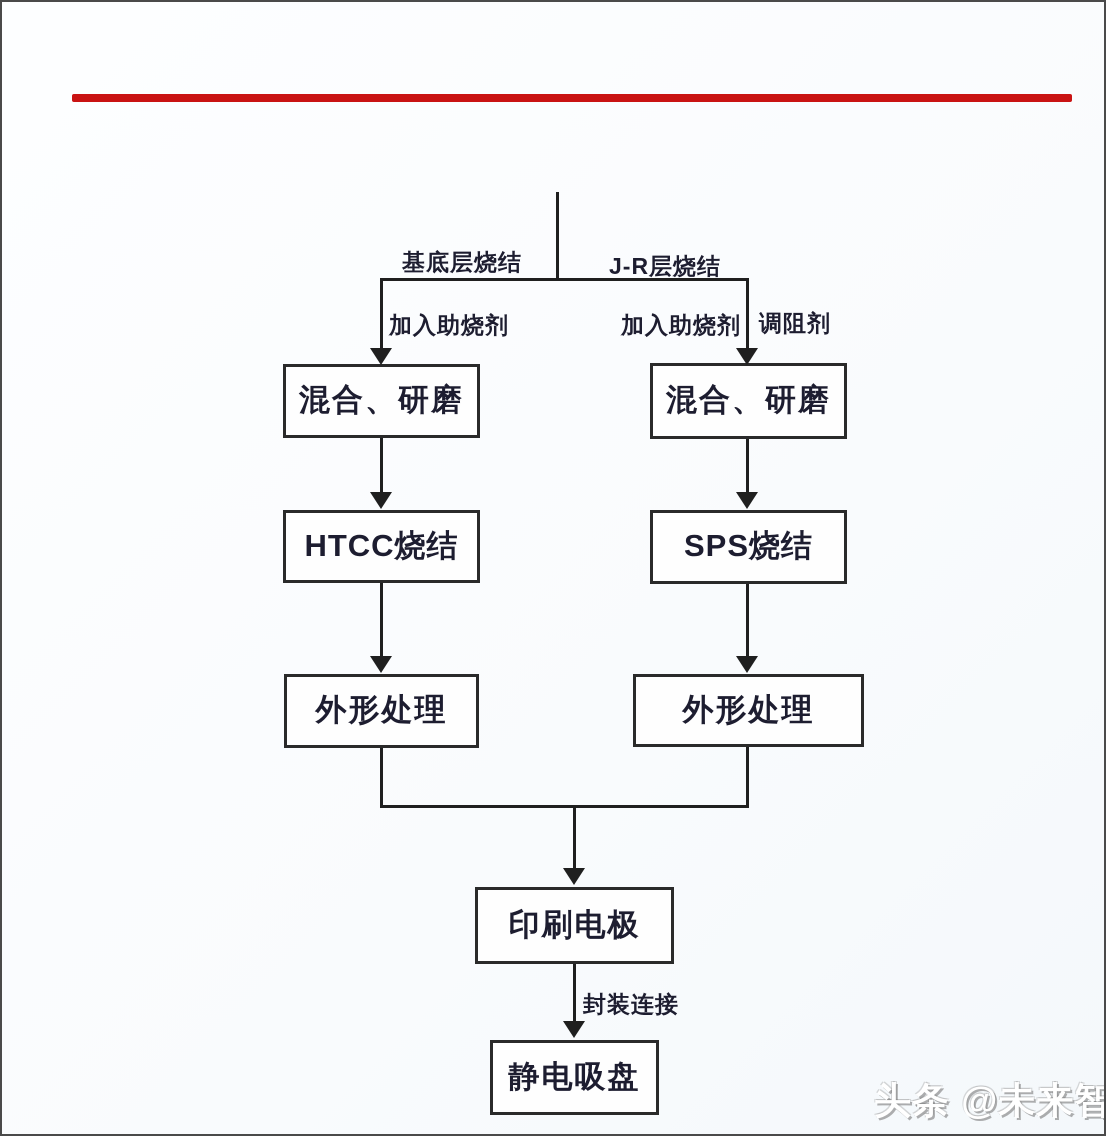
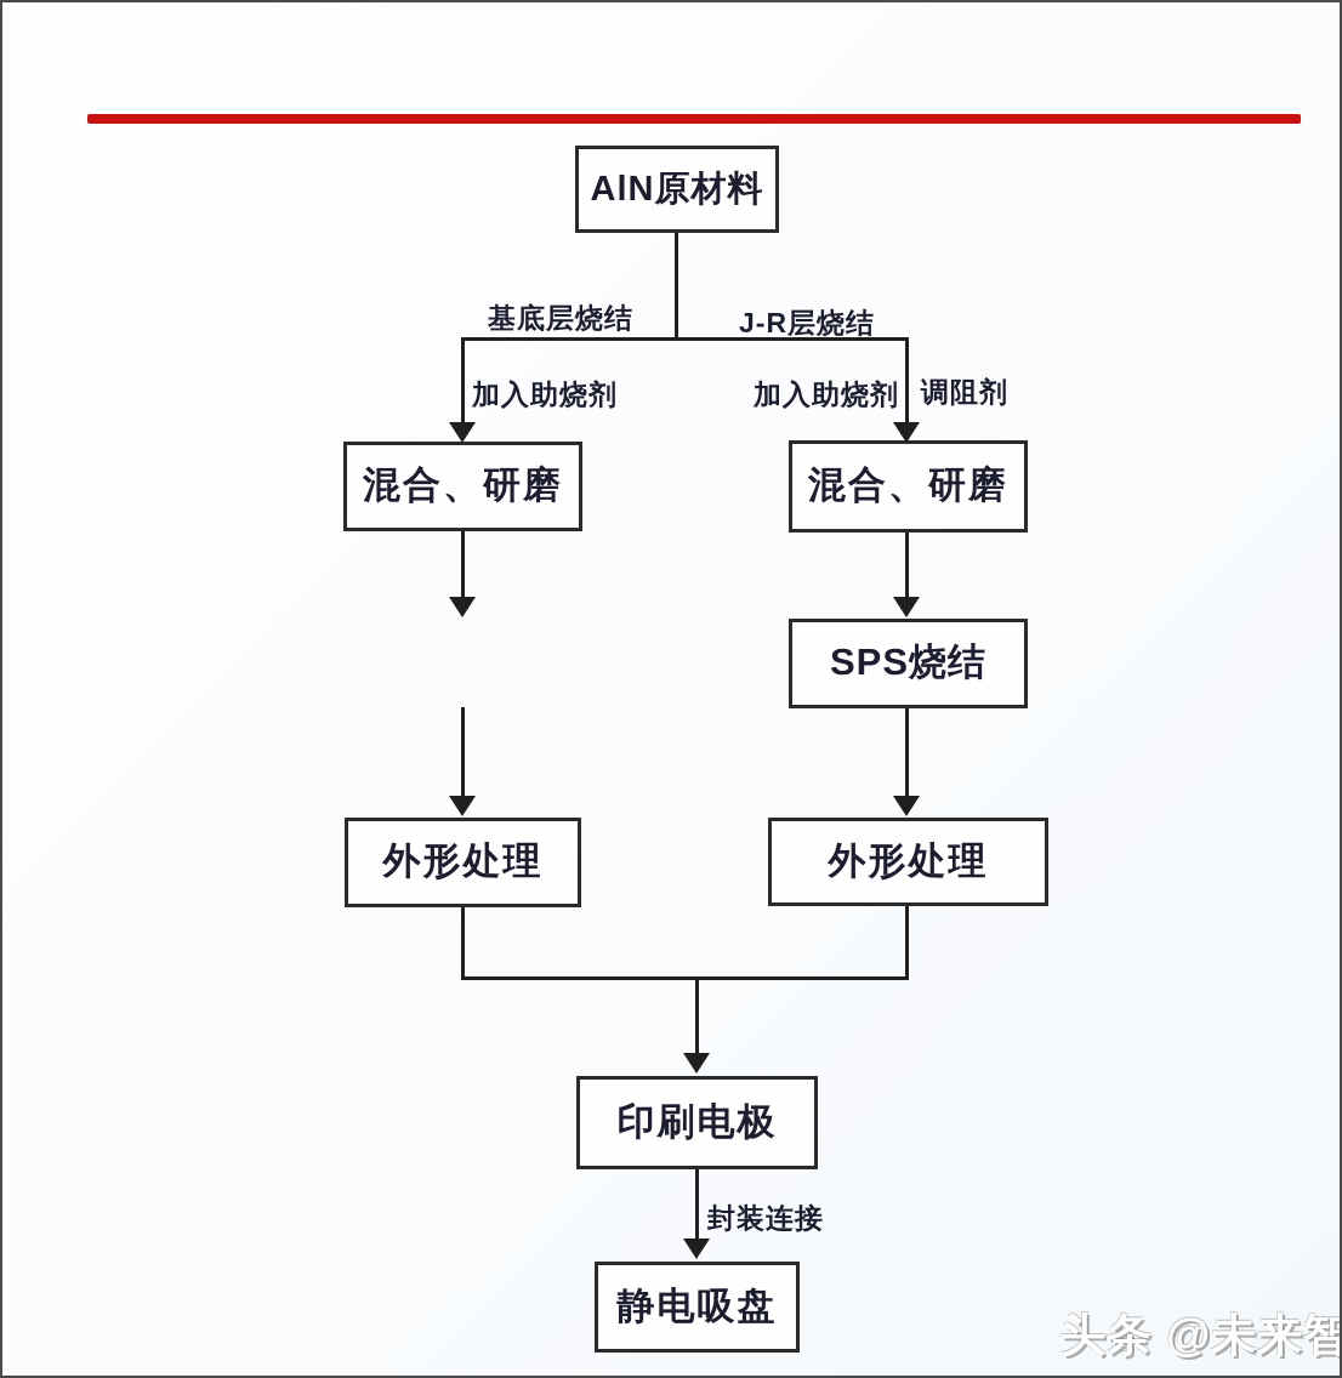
+ AlN原材料
  混合、研磨
  混合、研磨
- HTCC烧结
  SPS烧结
  外形处理
  外形处理
  印刷电极
  静电吸盘
  基底层烧结
  J-R层烧结
  加入助烧剂
  加入助烧剂
  调阻剂
  封装连接
  头条 @未来智
